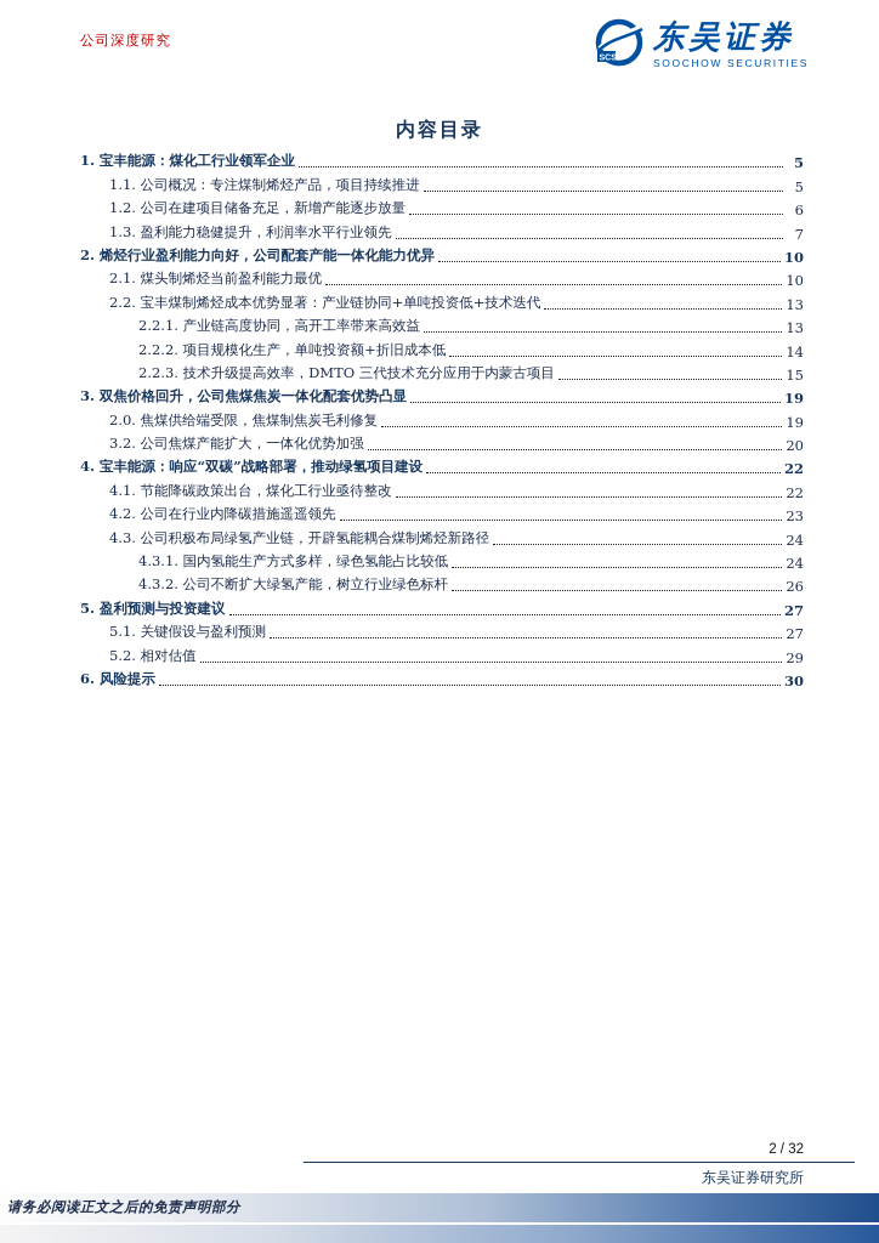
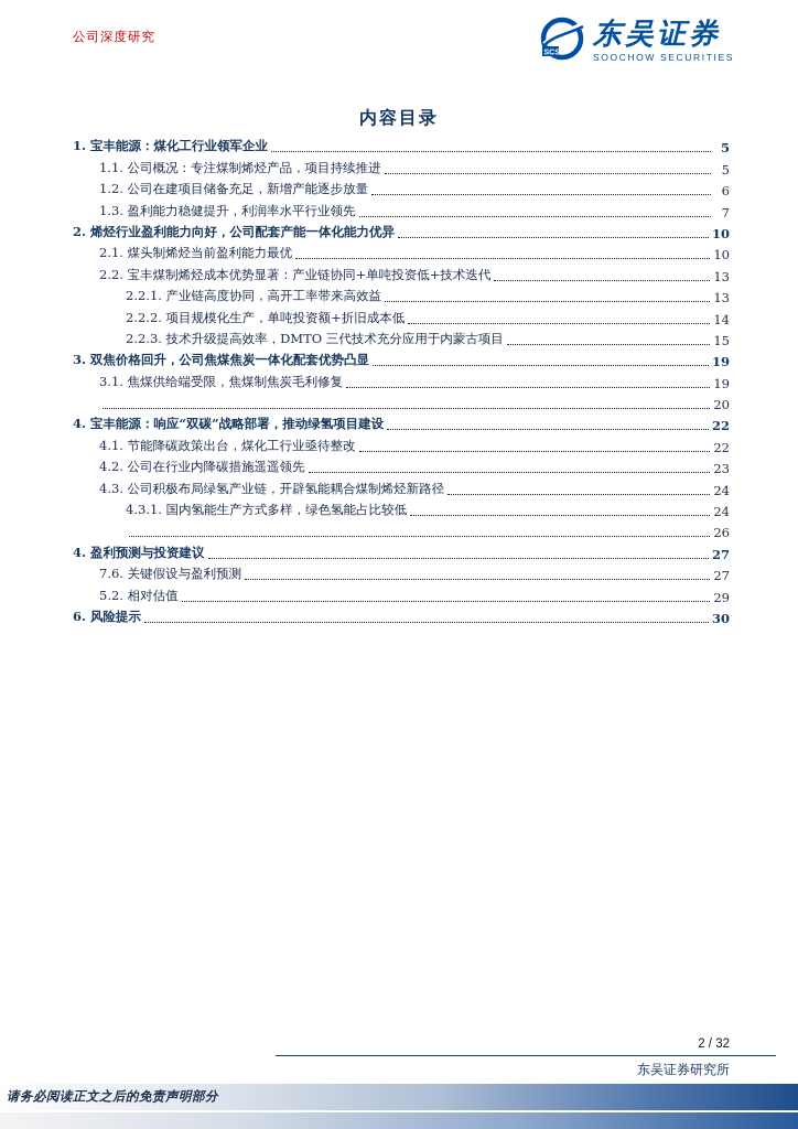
  公司深度研究
  东吴证券
  SOOCHOW SECURITIES
  内容目录
  1. 宝丰能源：煤化工行业领军企业
  5
  1.1. 公司概况：专注煤制烯烃产品，项目持续推进
  5
  1.2. 公司在建项目储备充足，新增产能逐步放量
  6
  1.3. 盈利能力稳健提升，利润率水平行业领先
  7
  2. 烯烃行业盈利能力向好，公司配套产能一体化能力优异
  10
  2.1. 煤头制烯烃当前盈利能力最优
  10
  2.2. 宝丰煤制烯烃成本优势显著：产业链协同+单吨投资低+技术迭代
  13
  2.2.1. 产业链高度协同，高开工率带来高效益
  13
  2.2.2. 项目规模化生产，单吨投资额+折旧成本低
  14
  2.2.3. 技术升级提高效率，DMTO 三代技术充分应用于内蒙古项目
  15
  3. 双焦价格回升，公司焦煤焦炭一体化配套优势凸显
  19
- 2.0. 焦煤供给端受限，焦煤制焦炭毛利修复
+ 3.1. 焦煤供给端受限，焦煤制焦炭毛利修复
  19
- 3.2. 公司焦煤产能扩大，一体化优势加强
  20
  4. 宝丰能源：响应“双碳”战略部署，推动绿氢项目建设
  22
  4.1. 节能降碳政策出台，煤化工行业亟待整改
  22
  4.2. 公司在行业内降碳措施遥遥领先
  23
  4.3. 公司积极布局绿氢产业链，开辟氢能耦合煤制烯烃新路径
  24
  4.3.1. 国内氢能生产方式多样，绿色氢能占比较低
  24
- 4.3.2. 公司不断扩大绿氢产能，树立行业绿色标杆
  26
- 5. 盈利预测与投资建议
+ 4. 盈利预测与投资建议
  27
- 5.1. 关键假设与盈利预测
+ 7.6. 关键假设与盈利预测
  27
  5.2. 相对估值
  29
  6. 风险提示
  30
  2 / 32
  东吴证券研究所
  请务必阅读正文之后的免责声明部分
